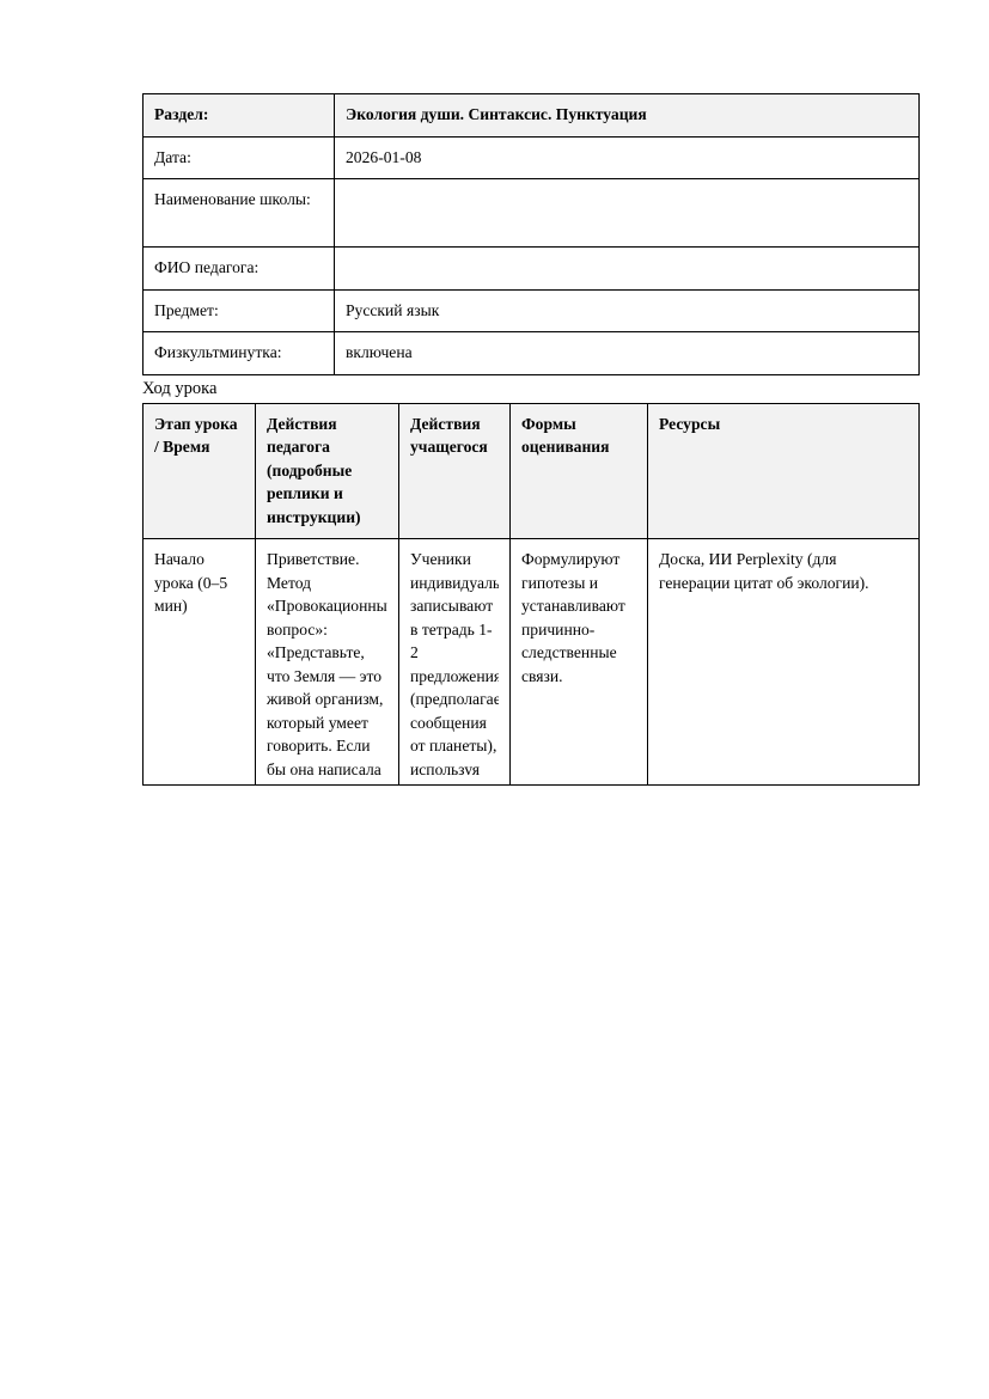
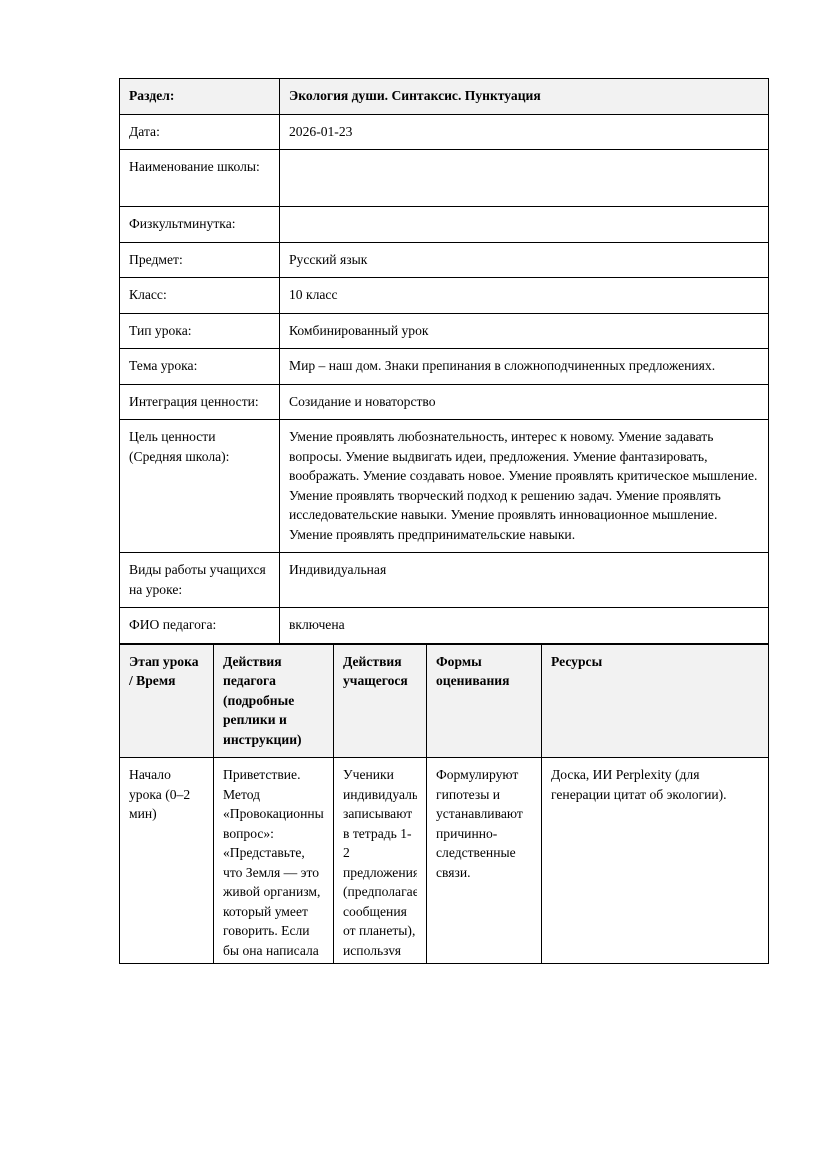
  Раздел:	Экология души. Синтаксис. Пунктуация
- Дата:	2026-01-08
+ Дата:	2026-01-23
  Наименование школы:
- ФИО педагога:
+ Физкультминутка:
  Предмет:	Русский язык
+ Класс:	10 класс
+ Тип урока:	Комбинированный урок
+ Тема урока:	Мир – наш дом. Знаки препинания в сложноподчиненных предложениях.
+ Интеграция ценности:	Созидание и новаторство
+ Цель ценности (Средняя школа):	Умение проявлять любознательность, интерес к новому. Умение задавать вопросы. Умение выдвигать идеи, предложения. Умение фантазировать, воображать. Умение создавать новое. Умение проявлять критическое мышление. Умение проявлять творческий подход к решению задач. Умение проявлять исследовательские навыки. Умение проявлять инновационное мышление. Умение проявлять предпринимательские навыки.
+ Виды работы учащихся на уроке:	Индивидуальная
- Физкультминутка:	включена
+ ФИО педагога:	включена
- Ход урока
  Этап урока / Время	Действия педагога (подробные реплики и инструкции)	Действия учащегося	Формы оценивания	Ресурсы
- Начало урока (0–5 мин)	Приветствие. Метод «Провокационны вопрос»: «Представьте, что Земля — это живой организм, который умеет говорить. Если бы она написала	Ученики индивидуаль записывают в тетрадь 1-2 предложения (предполагае сообщения от планеты), используя	Формулируют гипотезы и устанавливают причинно-следственные связи.	Доска, ИИ Perplexity (для генерации цитат об экологии).
+ Начало урока (0–2 мин)	Приветствие. Метод «Провокационны вопрос»: «Представьте, что Земля — это живой организм, который умеет говорить. Если бы она написала	Ученики индивидуаль записывают в тетрадь 1-2 предложения (предполагае сообщения от планеты), используя	Формулируют гипотезы и устанавливают причинно-следственные связи.	Доска, ИИ Perplexity (для генерации цитат об экологии).
